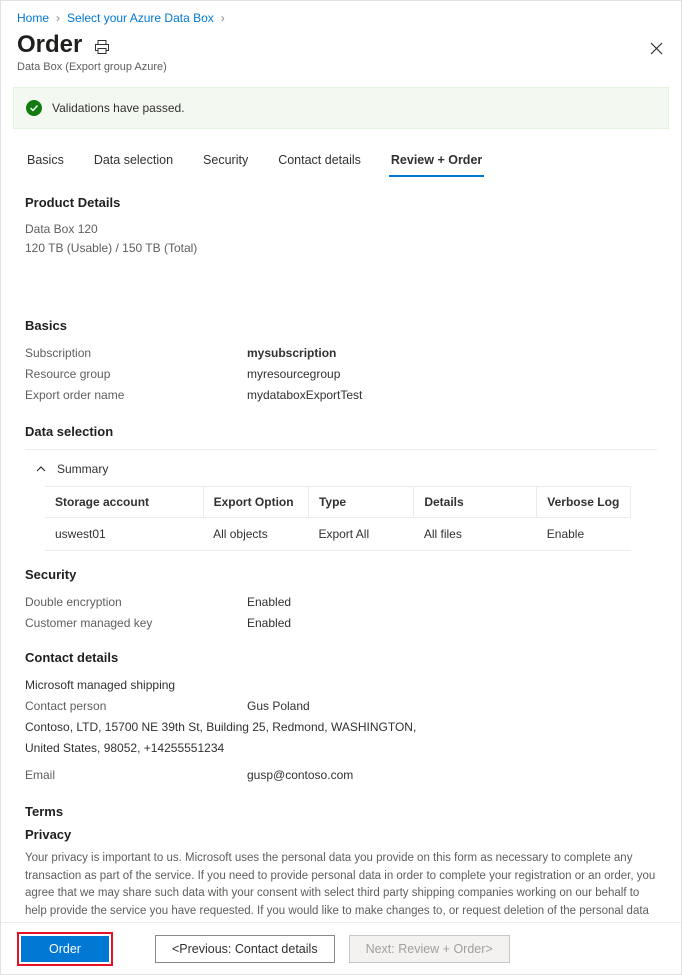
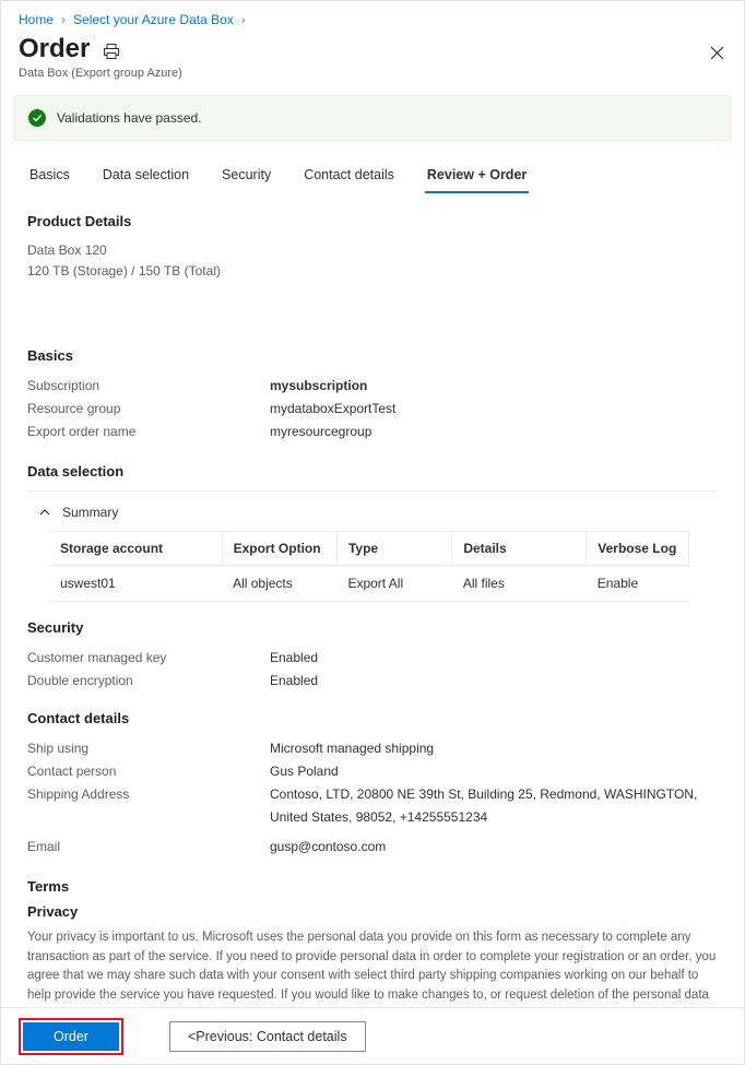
  Home
  ›
  Select your Azure Data Box
  ›
  Order
  Data Box (Export group Azure)
  Validations have passed.
  Basics
  Data selection
  Security
  Contact details
  Review + Order
  Product Details
  Data Box 120
- 120 TB (Usable) / 150 TB (Total)
+ 120 TB (Storage) / 150 TB (Total)
  Basics
  Subscription
  mysubscription
  Resource group
- myresourcegroup
+ mydataboxExportTest
  Export order name
- mydataboxExportTest
+ myresourcegroup
  Data selection
  Summary
  Storage account	Export Option	Type	Details	Verbose Log
  uswest01	All objects	Export All	All files	Enable
  Security
- Double encryption
+ Customer managed key
  Enabled
- Customer managed key
+ Double encryption
  Enabled
  Contact details
+ Ship using
  Microsoft managed shipping
  Contact person
  Gus Poland
+ Shipping Address
- Contoso, LTD, 15700 NE 39th St, Building 25, Redmond, WASHINGTON, United States, 98052, +14255551234
+ Contoso, LTD, 20800 NE 39th St, Building 25, Redmond, WASHINGTON, United States, 98052, +14255551234
  Email
  gusp@contoso.com
  Terms
  Privacy
  Your privacy is important to us. Microsoft uses the personal data you provide on this form as necessary to complete any transaction as part of the service. If you need to provide personal data in order to complete your registration or an order, you agree that we may share such data with your consent with select third party shipping companies working on our behalf to help provide the service you have requested. If you would like to make changes to, or request deletion of the personal data
  Order
  <Previous: Contact details
- Next: Review + Order>
